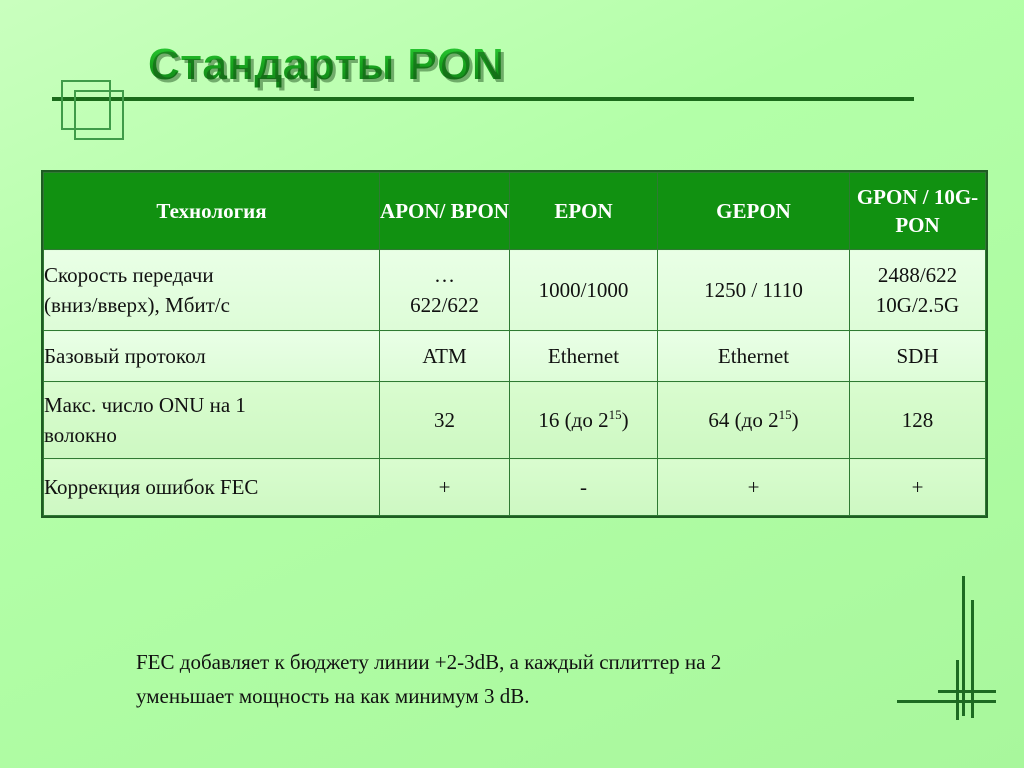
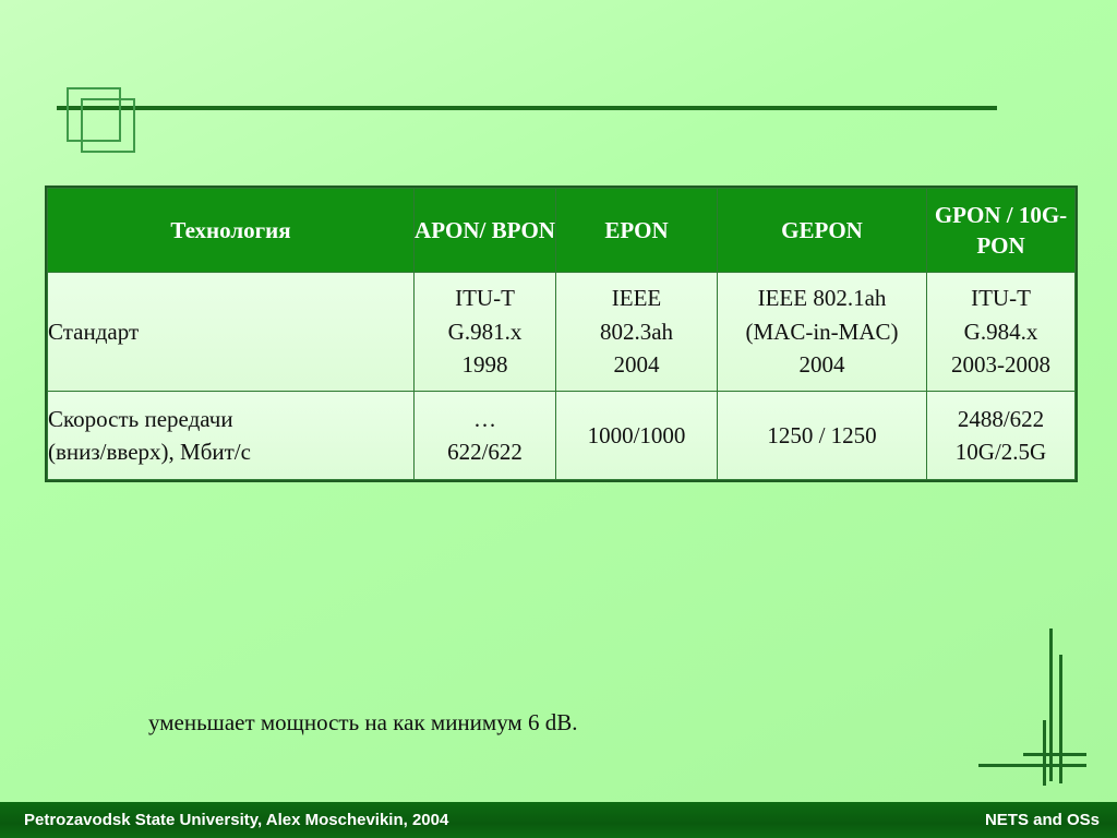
- Стандарты PON
  Технология	APON/ BPON	EPON	GEPON	GPON / 10G-PON
+ Стандарт	ITU-T G.981.x 1998	IEEE 802.3ah 2004	IEEE 802.1ah (MAC-in-MAC) 2004	ITU-T G.984.x 2003-2008
- Скорость передачи (вниз/вверх), Мбит/с	… 622/622	1000/1000	1250 / 1110	2488/622 10G/2.5G
+ Скорость передачи (вниз/вверх), Мбит/с	… 622/622	1000/1000	1250 / 1250	2488/622 10G/2.5G
- Базовый протокол	ATM	Ethernet	Ethernet	SDH
- Макс. число ONU на 1 волокно	32	16 (до 215)	64 (до 215)	128
- Коррекция ошибок FEC	+	-	+	+
- FEC добавляет к бюджету линии +2-3dB, а каждый сплиттер на 2
- уменьшает мощность на как минимум 3 dB.
+ уменьшает мощность на как минимум 6 dB.
+ Petrozavodsk State University, Alex Moschevikin, 2004
+ NETS and OSs
